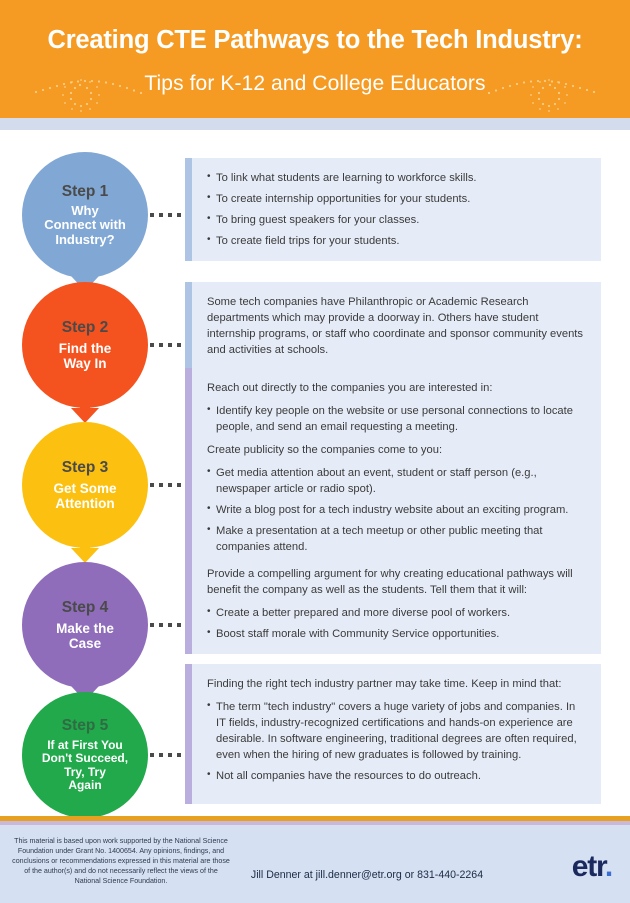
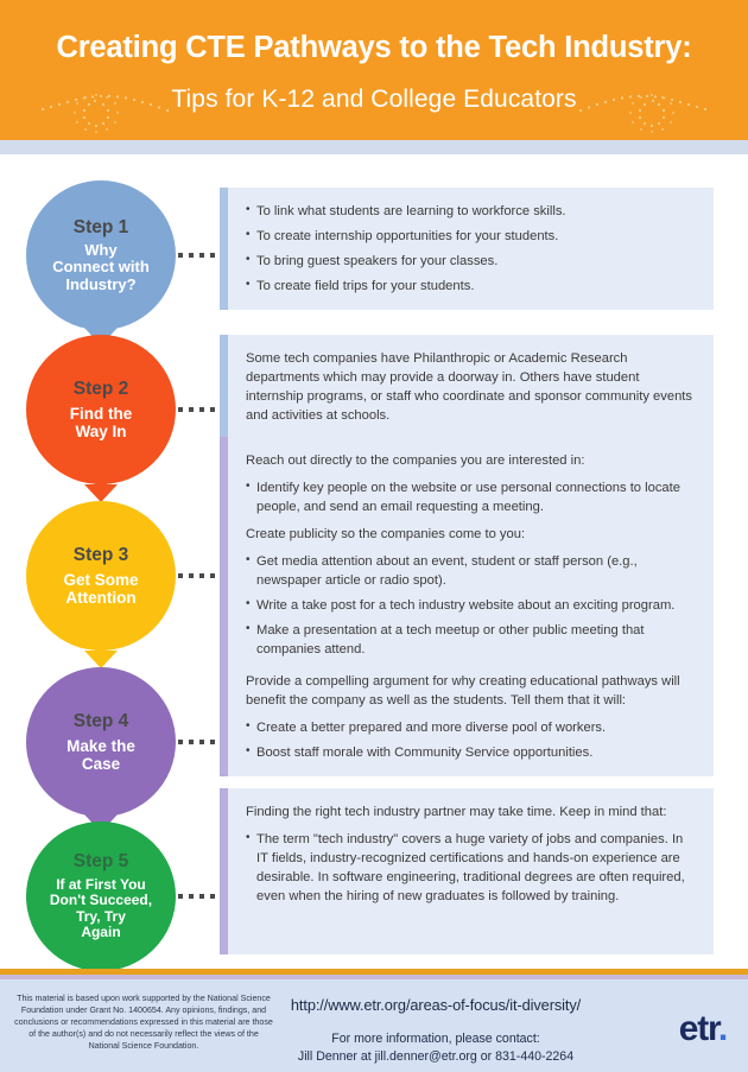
  Creating CTE Pathways to the Tech Industry:
  Tips for K-12 and College Educators
  Step 1
  Why
  Connect with
  Industry?
  To link what students are learning to workforce skills.
  To create internship opportunities for your students.
  To bring guest speakers for your classes.
  To create field trips for your students.
  Step 2
  Find the
  Way In
  Some tech companies have Philanthropic or Academic Research departments which may provide a doorway in. Others have student internship programs, or staff who coordinate and sponsor community events and activities at schools.
  Step 3
  Get Some
  Attention
  Reach out directly to the companies you are interested in:
  Identify key people on the website or use personal connections to locate people, and send an email requesting a meeting.
  Create publicity so the companies come to you:
  Get media attention about an event, student or staff person (e.g., newspaper article or radio spot).
- Write a blog post for a tech industry website about an exciting program.
+ Write a take post for a tech industry website about an exciting program.
  Make a presentation at a tech meetup or other public meeting that companies attend.
  Step 4
  Make the
  Case
  Provide a compelling argument for why creating educational pathways will benefit the company as well as the students. Tell them that it will:
  Create a better prepared and more diverse pool of workers.
  Boost staff morale with Community Service opportunities.
  Step 5
  If at First You
  Don't Succeed,
  Try, Try
  Again
  Finding the right tech industry partner may take time. Keep in mind that:
  The term "tech industry" covers a huge variety of jobs and companies. In IT fields, industry-recognized certifications and hands-on experience are desirable. In software engineering, traditional degrees are often required, even when the hiring of new graduates is followed by training.
- Not all companies have the resources to do outreach.
  This material is based upon work supported by the National Science Foundation under Grant No. 1400654. Any opinions, findings, and conclusions or recommendations expressed in this material are those of the author(s) and do not necessarily reflect the views of the National Science Foundation.
+ http://www.etr.org/areas-of-focus/it-diversity/
+ For more information, please contact:
  Jill Denner at jill.denner@etr.org or 831-440-2264
  etr.
